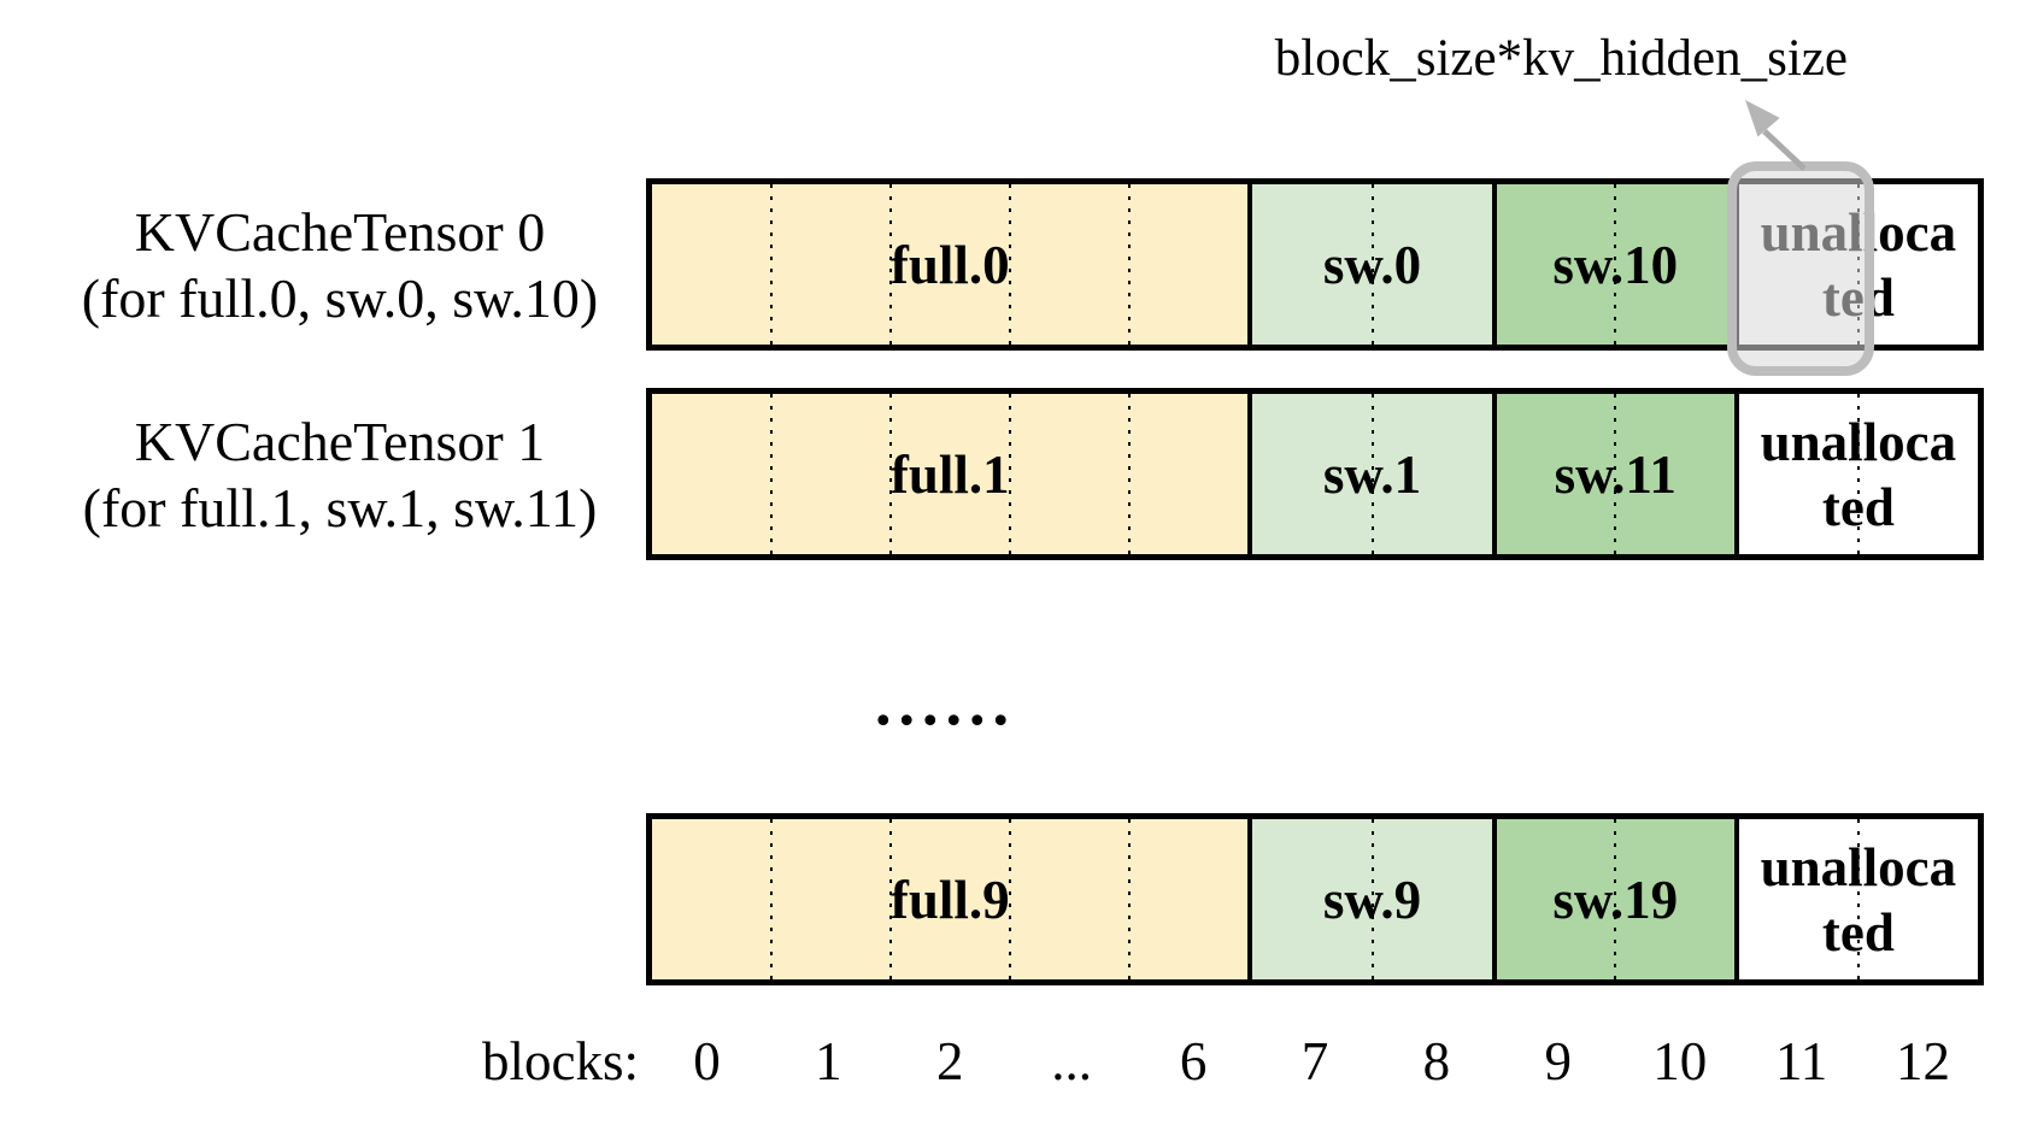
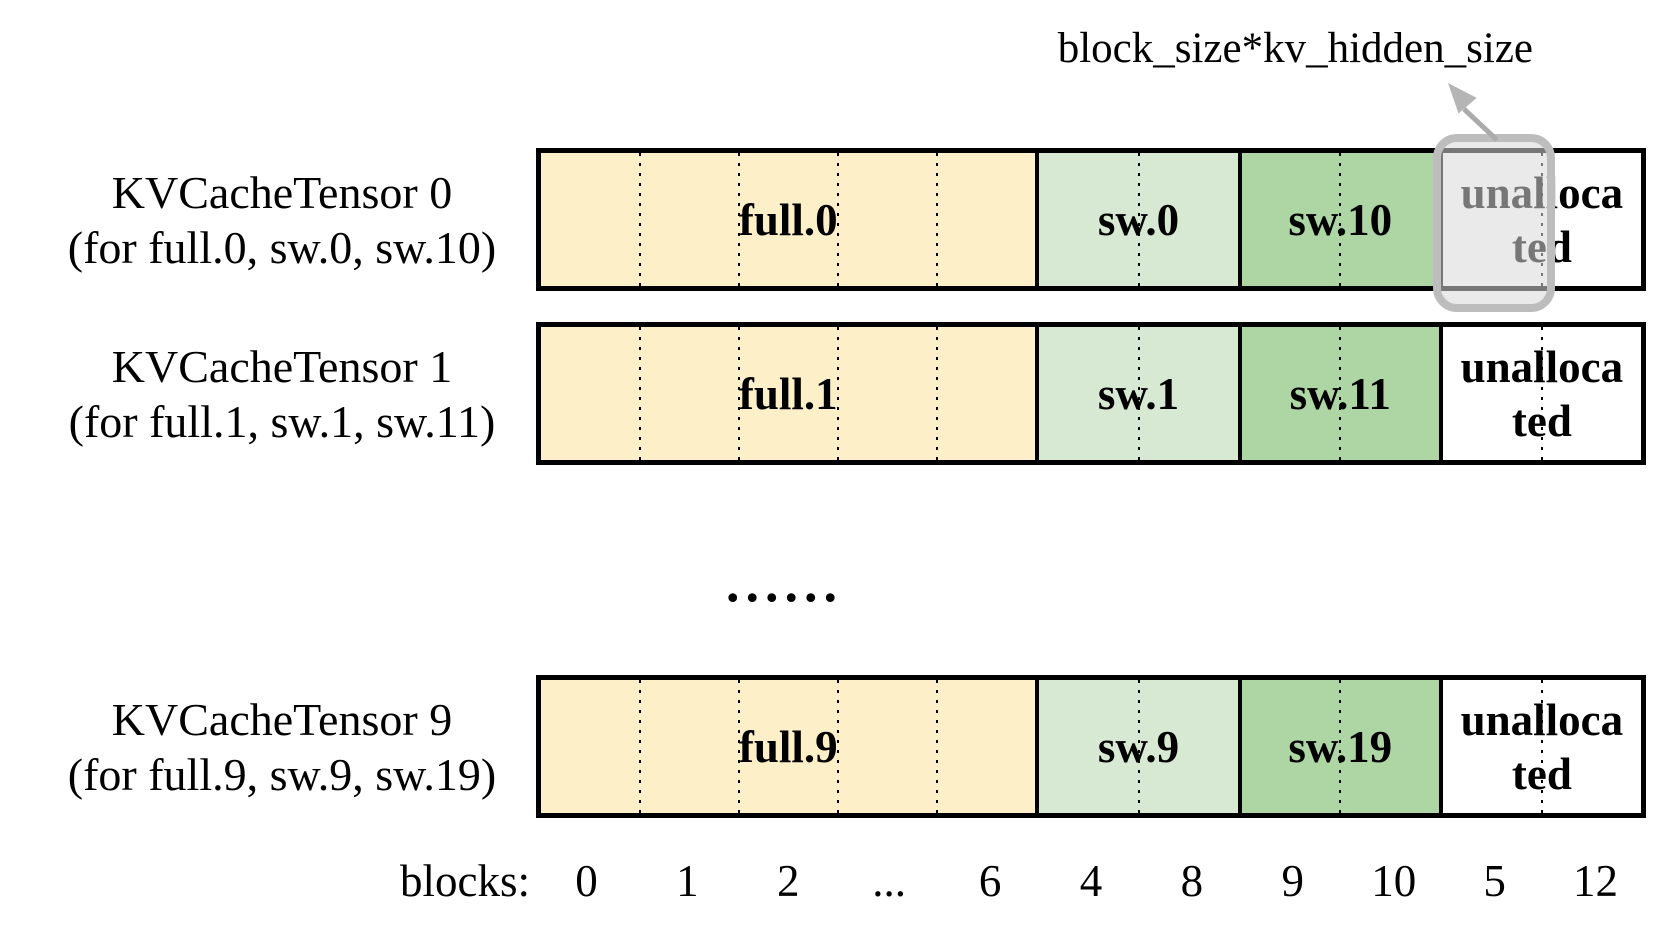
  block_size*kv_hidden_size
  KVCacheTensor 0
  (for full.0, sw.0, sw.10)
  full.0
  sw.0
  sw.10
  unalloca
  ted
  KVCacheTensor 1
  (for full.1, sw.1, sw.11)
  full.1
  sw.1
  sw.11
  unalloca
  ted
  ......
+ KVCacheTensor 9
+ (for full.9, sw.9, sw.19)
  full.9
  sw.9
  sw.19
  unalloca
  ted
  blocks:
  0
  1
  2
  ...
  6
- 7
+ 4
  8
  9
  10
- 11
+ 5
  12
